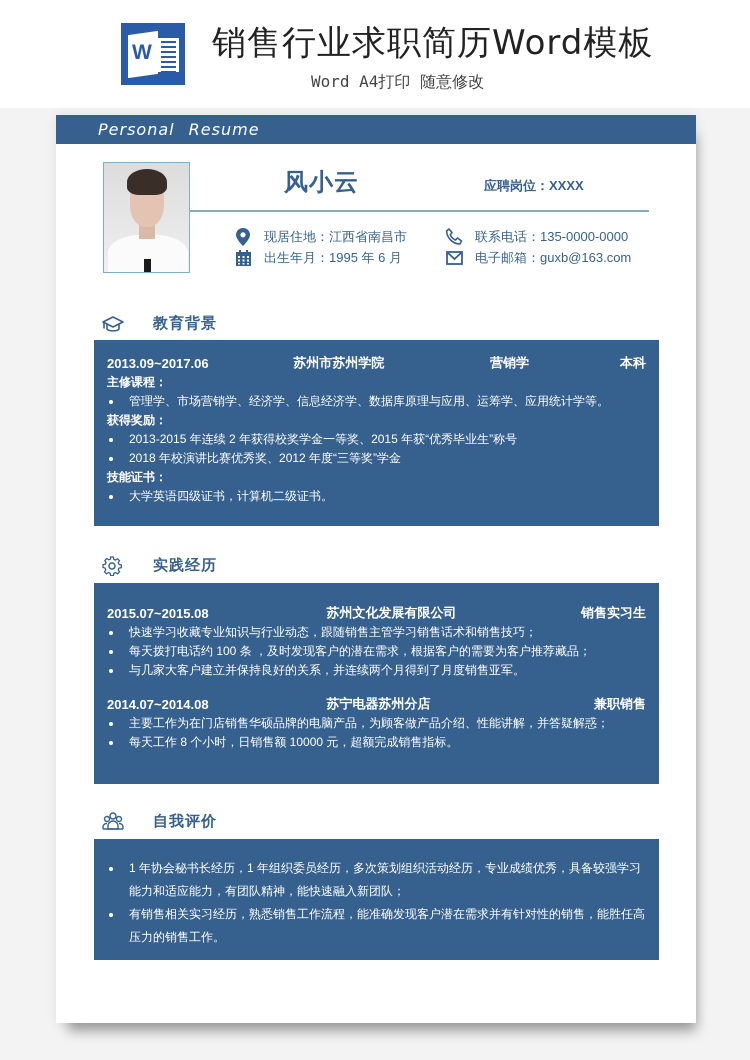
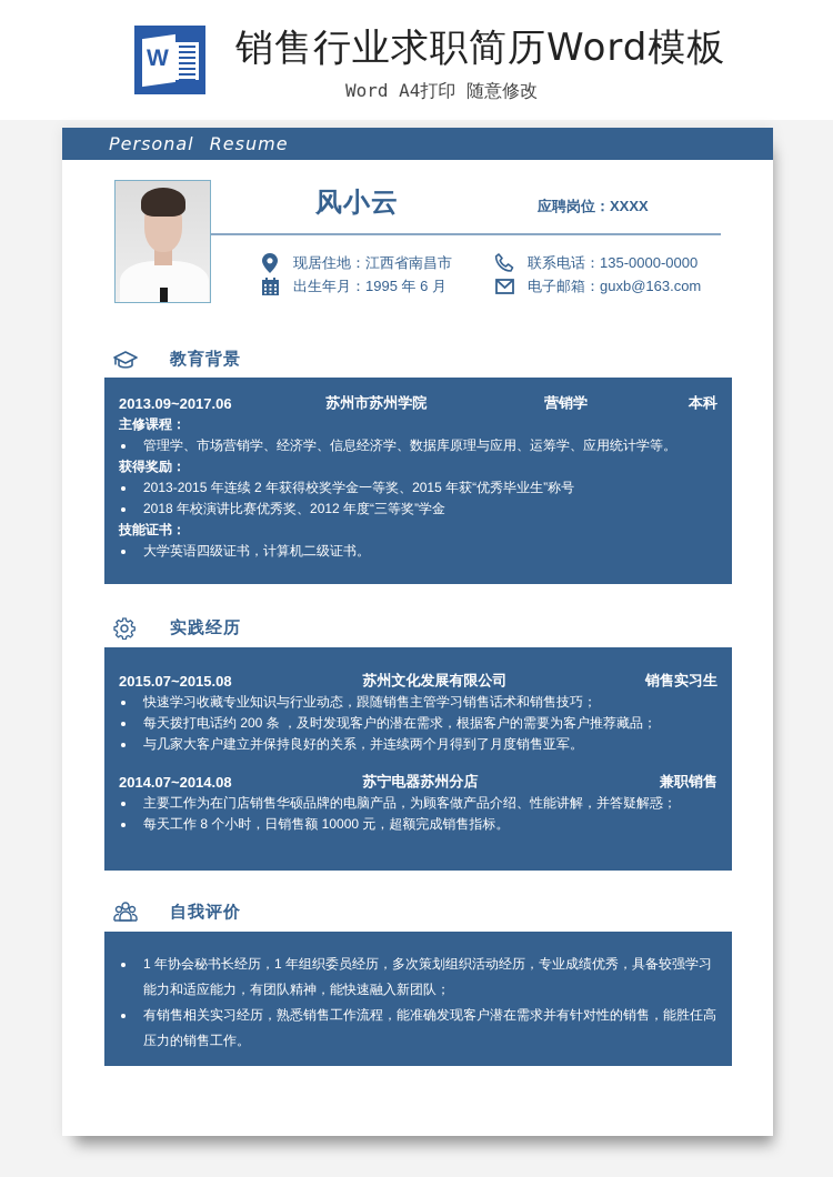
  W
  销售行业求职简历Word模板
  Word A4打印 随意修改
  Personal Resume
  风小云
  应聘岗位：XXXX
  现居住地：江西省南昌市
  出生年月：1995 年 6 月
  联系电话：135-0000-0000
  电子邮箱：guxb@163.com
  教育背景
  2013.09~2017.06
  苏州市苏州学院
  营销学
  本科
  主修课程：
  管理学、市场营销学、经济学、信息经济学、数据库原理与应用、运筹学、应用统计学等。
  获得奖励：
  2013-2015 年连续 2 年获得校奖学金一等奖、2015 年获“优秀毕业生”称号
  2018 年校演讲比赛优秀奖、2012 年度“三等奖”学金
  技能证书：
  大学英语四级证书，计算机二级证书。
  实践经历
  2015.07~2015.08
  苏州文化发展有限公司
  销售实习生
  快速学习收藏专业知识与行业动态，跟随销售主管学习销售话术和销售技巧；
- 每天拨打电话约 100 条 ，及时发现客户的潜在需求，根据客户的需要为客户推荐藏品；
+ 每天拨打电话约 200 条 ，及时发现客户的潜在需求，根据客户的需要为客户推荐藏品；
  与几家大客户建立并保持良好的关系，并连续两个月得到了月度销售亚军。
  2014.07~2014.08
  苏宁电器苏州分店
  兼职销售
  主要工作为在门店销售华硕品牌的电脑产品，为顾客做产品介绍、性能讲解，并答疑解惑；
  每天工作 8 个小时，日销售额 10000 元，超额完成销售指标。
  自我评价
  1 年协会秘书长经历，1 年组织委员经历，多次策划组织活动经历，专业成绩优秀，具备较强学习能力和适应能力，有团队精神，能快速融入新团队；
  有销售相关实习经历，熟悉销售工作流程，能准确发现客户潜在需求并有针对性的销售，能胜任高压力的销售工作。
